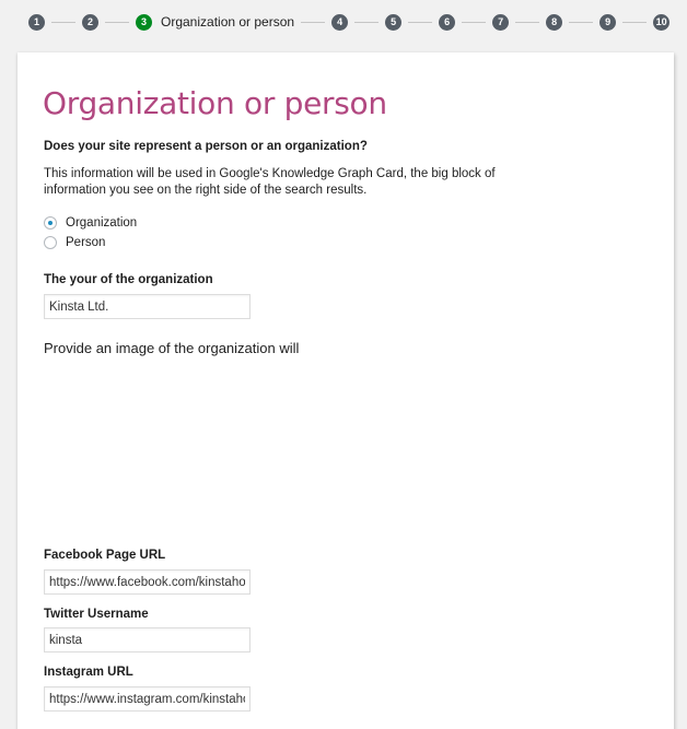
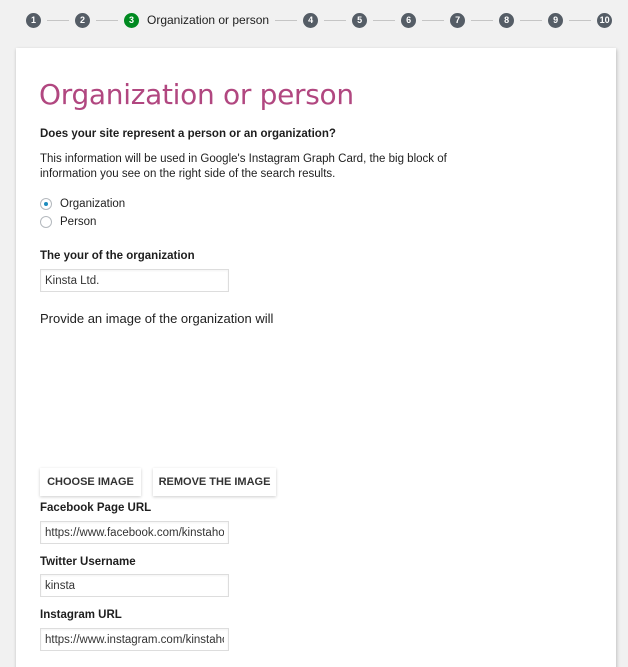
  1
  2
  3
  Organization or person
  4
  5
  6
  7
  8
  9
  10
  Organization or person
  Does your site represent a person or an organization?
- This information will be used in Google's Knowledge Graph Card, the big block of information you see on the right side of the search results.
+ This information will be used in Google's Instagram Graph Card, the big block of information you see on the right side of the search results.
  Organization
  Person
  The your of the organization
  Kinsta Ltd.
  Provide an image of the organization will
+ CHOOSE IMAGE
+ REMOVE THE IMAGE
  Facebook Page URL
  https://www.facebook.com/kinstaho
  Twitter Username
  kinsta
  Instagram URL
  https://www.instagram.com/kinstah
